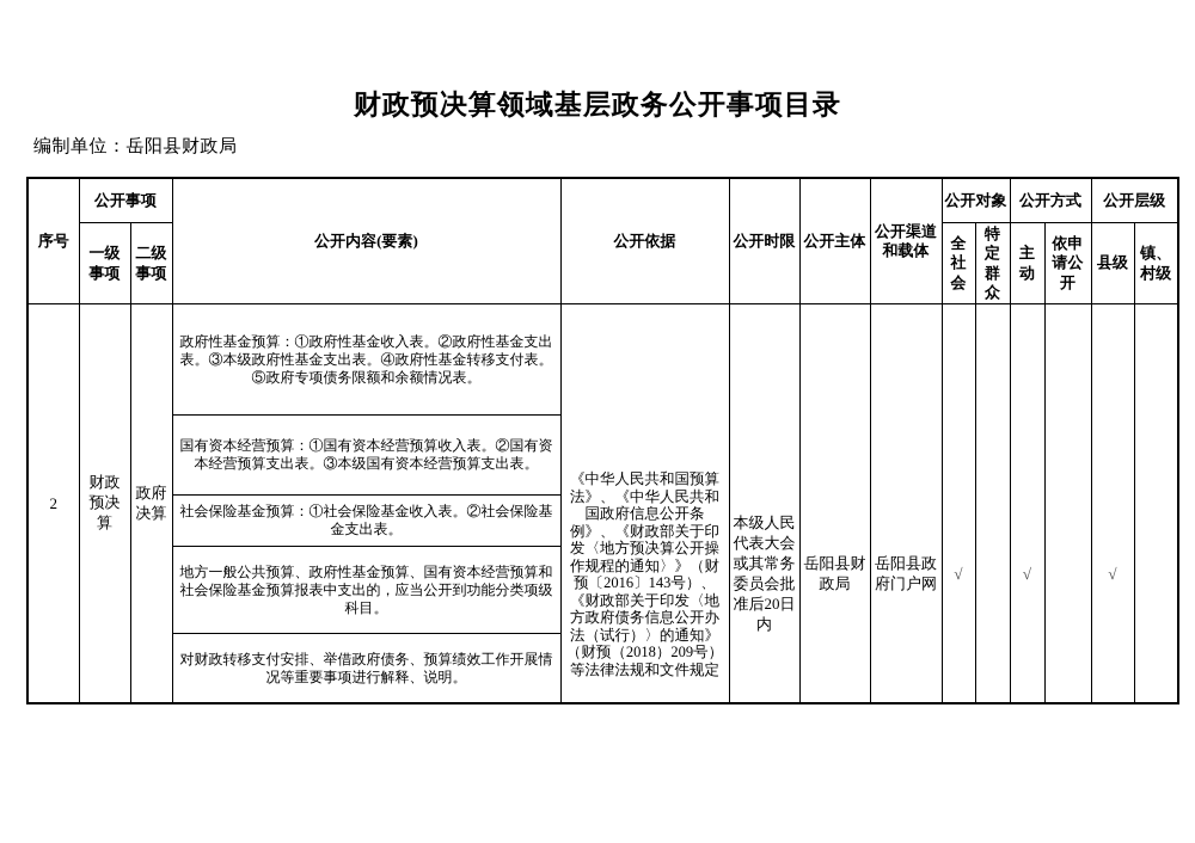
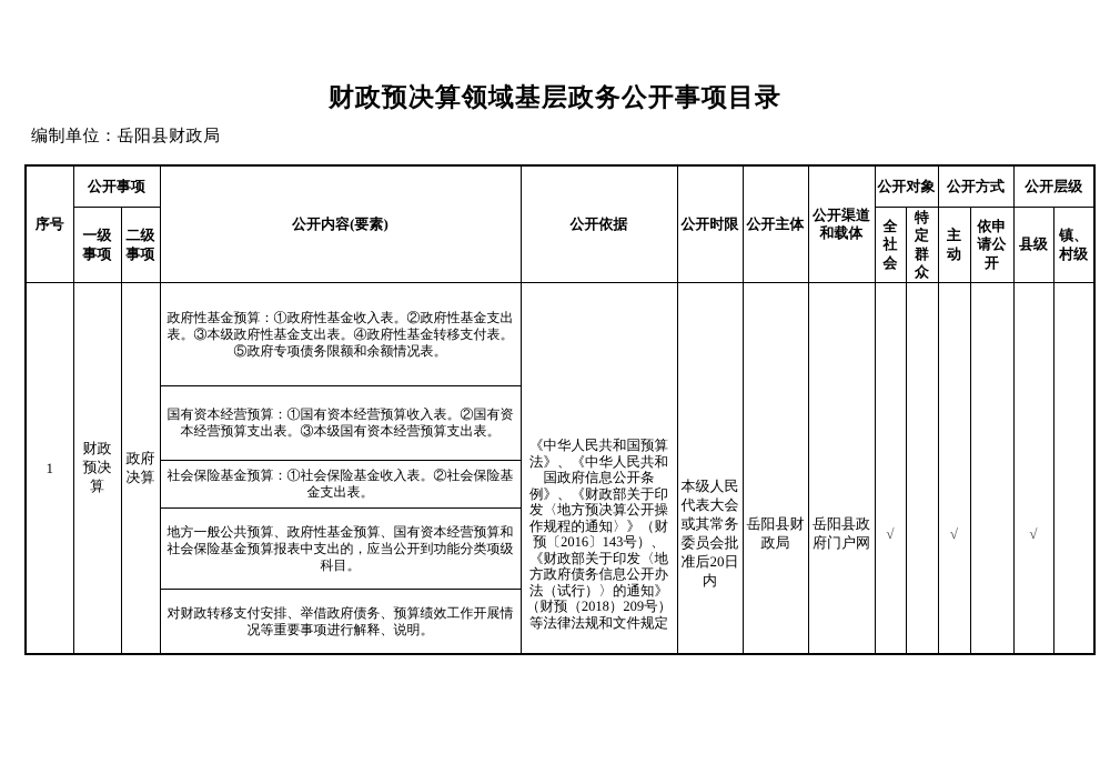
  财政预决算领域基层政务公开事项目录
  编制单位：岳阳县财政局
  序号	公开事项	公开内容(要素)	公开依据	公开时限	公开主体	公开渠道和载体	公开对象	公开方式	公开层级
  一级事项	二级事项	全社会	特定群众	主动	依申请公开	县级	镇、村级
- 2	财政预决算	政府决算	政府性基金预算：①政府性基金收入表。②政府性基金支出表。③本级政府性基金支出表。④政府性基金转移支付表。⑤政府专项债务限额和余额情况表。	《中华人民共和国预算法》、《中华人民共和国政府信息公开条例》、《财政部关于印发〈地方预决算公开操作规程的通知〉》（财预〔2016〕143号）、《财政部关于印发〈地方政府债务信息公开办法（试行）〉的通知》（财预（2018）209号）等法律法规和文件规定	本级人民代表大会或其常务委员会批准后20日内	岳阳县财政局	岳阳县政府门户网	√		√		√
+ 1	财政预决算	政府决算	政府性基金预算：①政府性基金收入表。②政府性基金支出表。③本级政府性基金支出表。④政府性基金转移支付表。⑤政府专项债务限额和余额情况表。	《中华人民共和国预算法》、《中华人民共和国政府信息公开条例》、《财政部关于印发〈地方预决算公开操作规程的通知〉》（财预〔2016〕143号）、《财政部关于印发〈地方政府债务信息公开办法（试行）〉的通知》（财预（2018）209号）等法律法规和文件规定	本级人民代表大会或其常务委员会批准后20日内	岳阳县财政局	岳阳县政府门户网	√		√		√
  国有资本经营预算：①国有资本经营预算收入表。②国有资本经营预算支出表。③本级国有资本经营预算支出表。
  社会保险基金预算：①社会保险基金收入表。②社会保险基金支出表。
  地方一般公共预算、政府性基金预算、国有资本经营预算和社会保险基金预算报表中支出的，应当公开到功能分类项级科目。
  对财政转移支付安排、举借政府债务、预算绩效工作开展情况等重要事项进行解释、说明。
